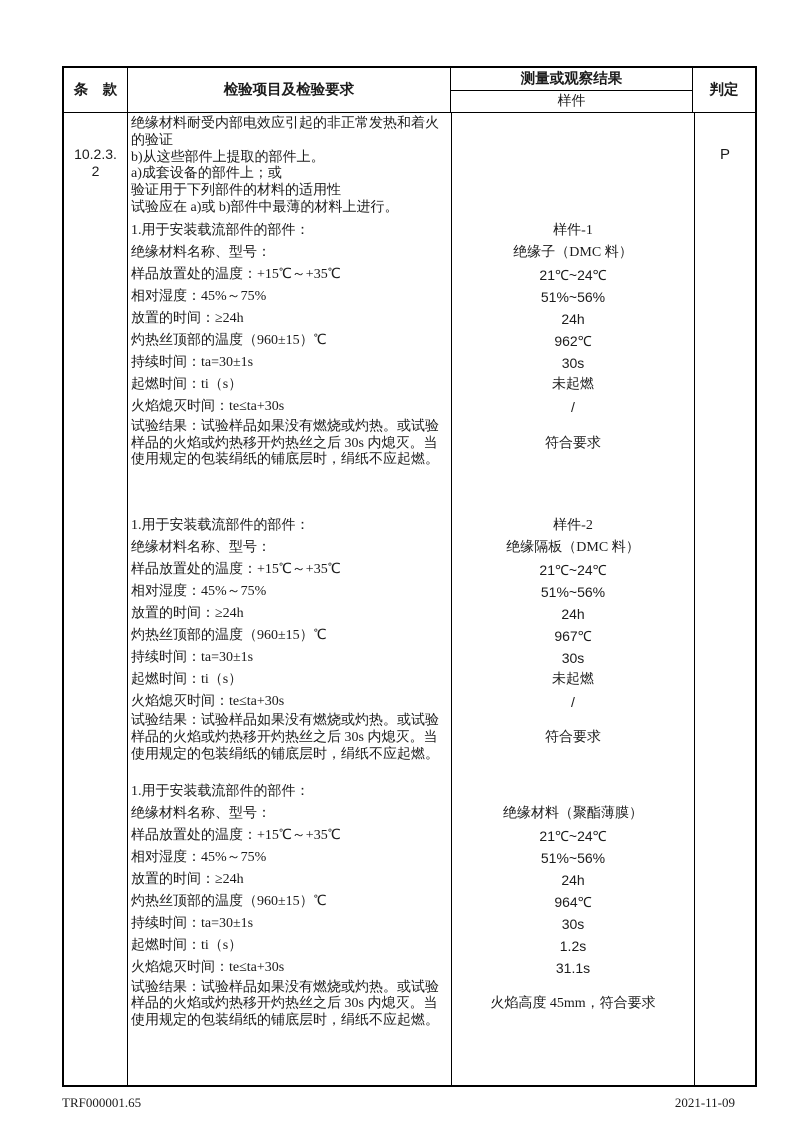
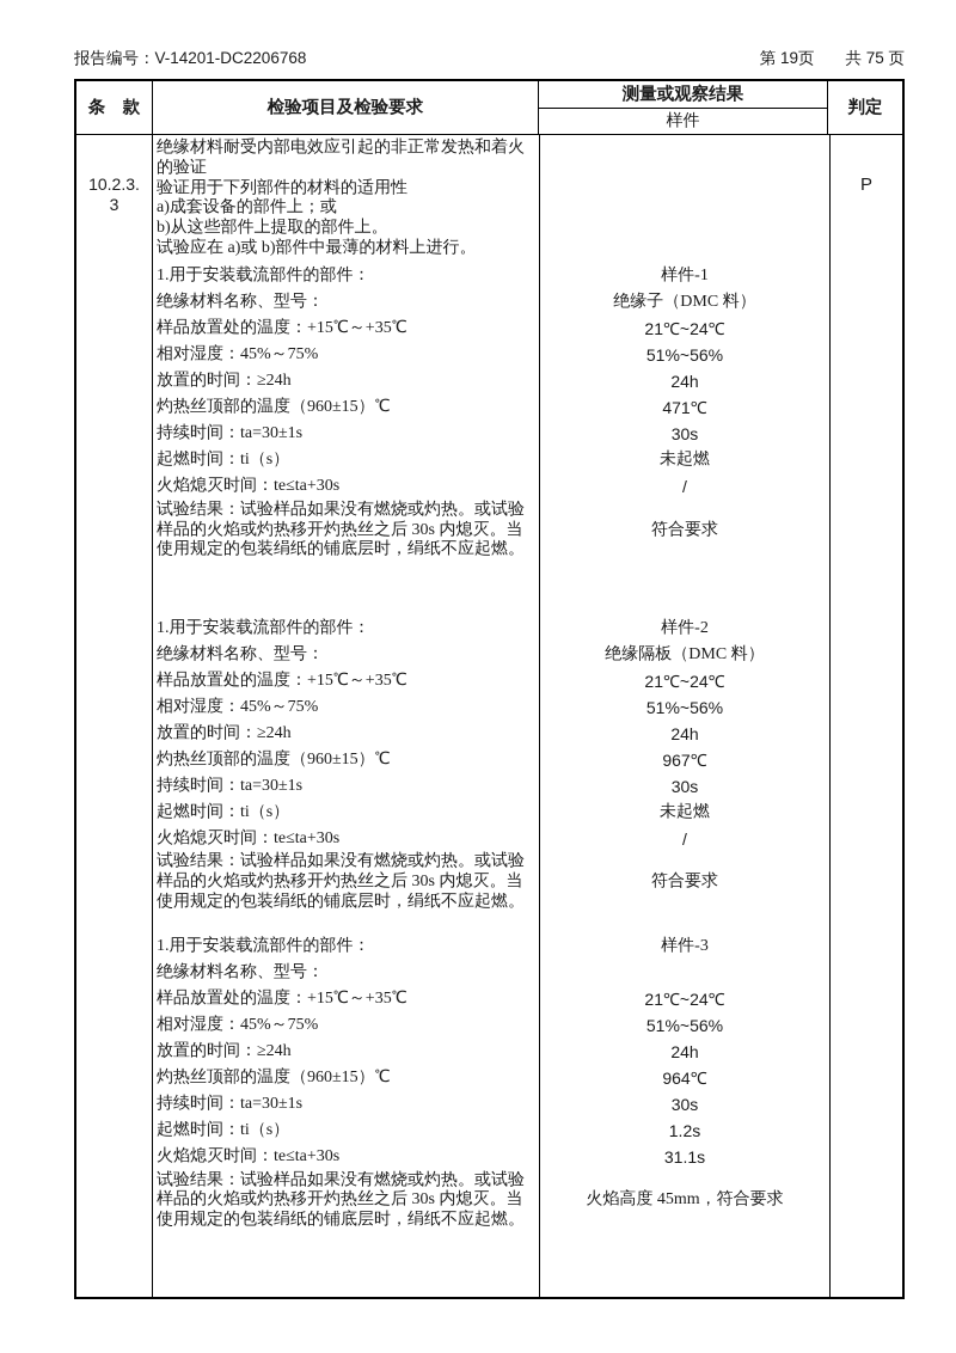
+ 报告编号：V-14201-DC2206768
+ 第 19页
+ 共 75 页
  条 款
  检验项目及检验要求
  测量或观察结果
  样件
  判定
  10.2.3.
- 2
+ 3
  绝缘材料耐受内部电效应引起的非正常发热和着火的验证
- b)从这些部件上提取的部件上。
+ 验证用于下列部件的材料的适用性
  a)成套设备的部件上；或
- 验证用于下列部件的材料的适用性
+ b)从这些部件上提取的部件上。
  试验应在 a)或 b)部件中最薄的材料上进行。
  1.用于安装载流部件的部件：
  样件-1
  绝缘材料名称、型号：
  绝缘子（DMC 料）
  样品放置处的温度：+15℃～+35℃
  21℃~24℃
  相对湿度：45%～75%
  51%~56%
  放置的时间：≥24h
  24h
  灼热丝顶部的温度（960±15）℃
- 962℃
+ 471℃
  持续时间：ta=30±1s
  30s
  起燃时间：ti（s）
  未起燃
  火焰熄灭时间：te≤ta+30s
  /
  试验结果：试验样品如果没有燃烧或灼热。或试验样品的火焰或灼热移开灼热丝之后 30s 内熄灭。当使用规定的包装绢纸的铺底层时，绢纸不应起燃。
  符合要求
  1.用于安装载流部件的部件：
  样件-2
  绝缘材料名称、型号：
  绝缘隔板（DMC 料）
  样品放置处的温度：+15℃～+35℃
  21℃~24℃
  相对湿度：45%～75%
  51%~56%
  放置的时间：≥24h
  24h
  灼热丝顶部的温度（960±15）℃
  967℃
  持续时间：ta=30±1s
  30s
  起燃时间：ti（s）
  未起燃
  火焰熄灭时间：te≤ta+30s
  /
  试验结果：试验样品如果没有燃烧或灼热。或试验样品的火焰或灼热移开灼热丝之后 30s 内熄灭。当使用规定的包装绢纸的铺底层时，绢纸不应起燃。
  符合要求
  1.用于安装载流部件的部件：
+ 样件-3
  绝缘材料名称、型号：
- 绝缘材料（聚酯薄膜）
  样品放置处的温度：+15℃～+35℃
  21℃~24℃
  相对湿度：45%～75%
  51%~56%
  放置的时间：≥24h
  24h
  灼热丝顶部的温度（960±15）℃
  964℃
  持续时间：ta=30±1s
  30s
  起燃时间：ti（s）
  1.2s
  火焰熄灭时间：te≤ta+30s
  31.1s
  试验结果：试验样品如果没有燃烧或灼热。或试验样品的火焰或灼热移开灼热丝之后 30s 内熄灭。当使用规定的包装绢纸的铺底层时，绢纸不应起燃。
  火焰高度 45mm，符合要求
  P
- TRF000001.65
- 2021-11-09
